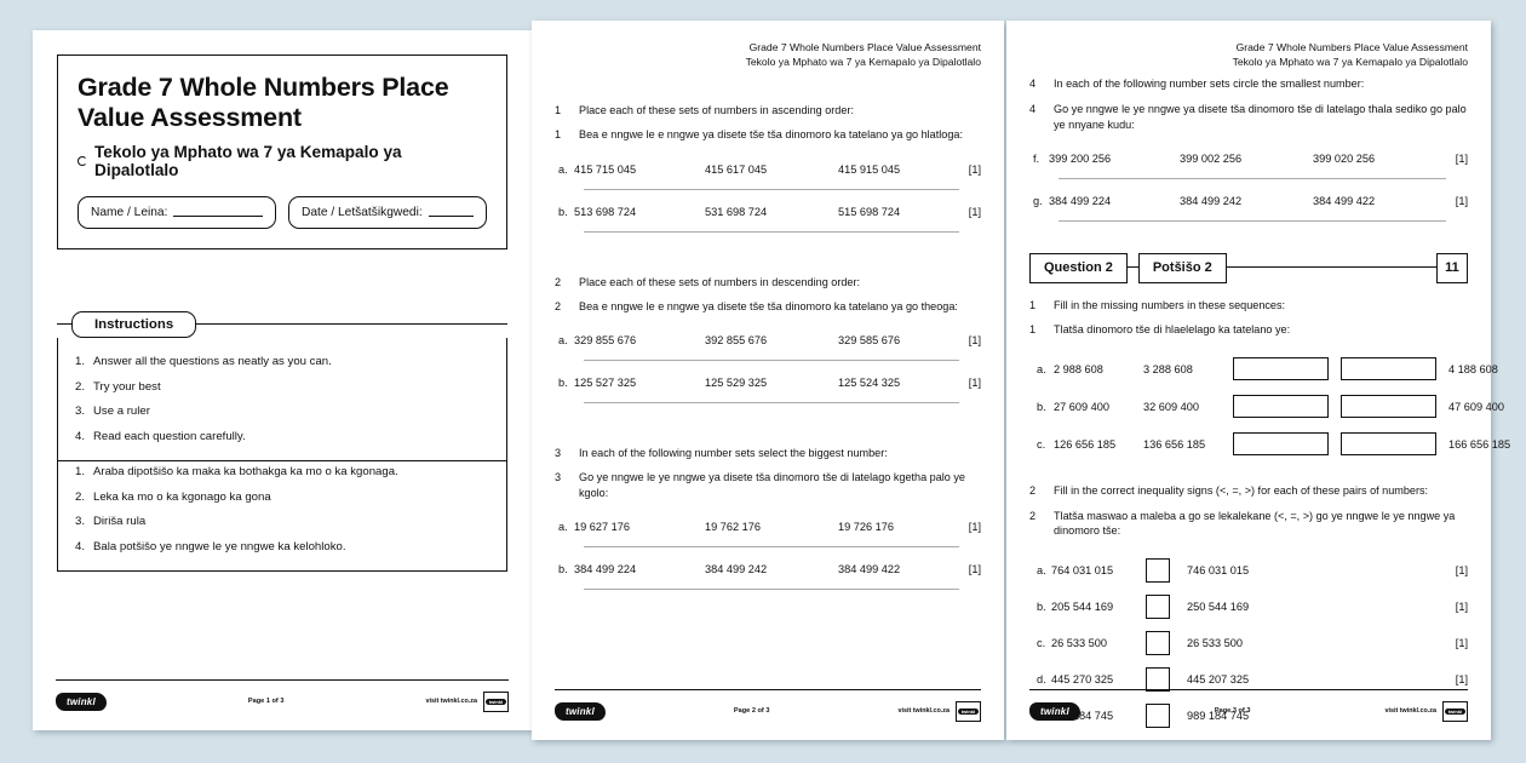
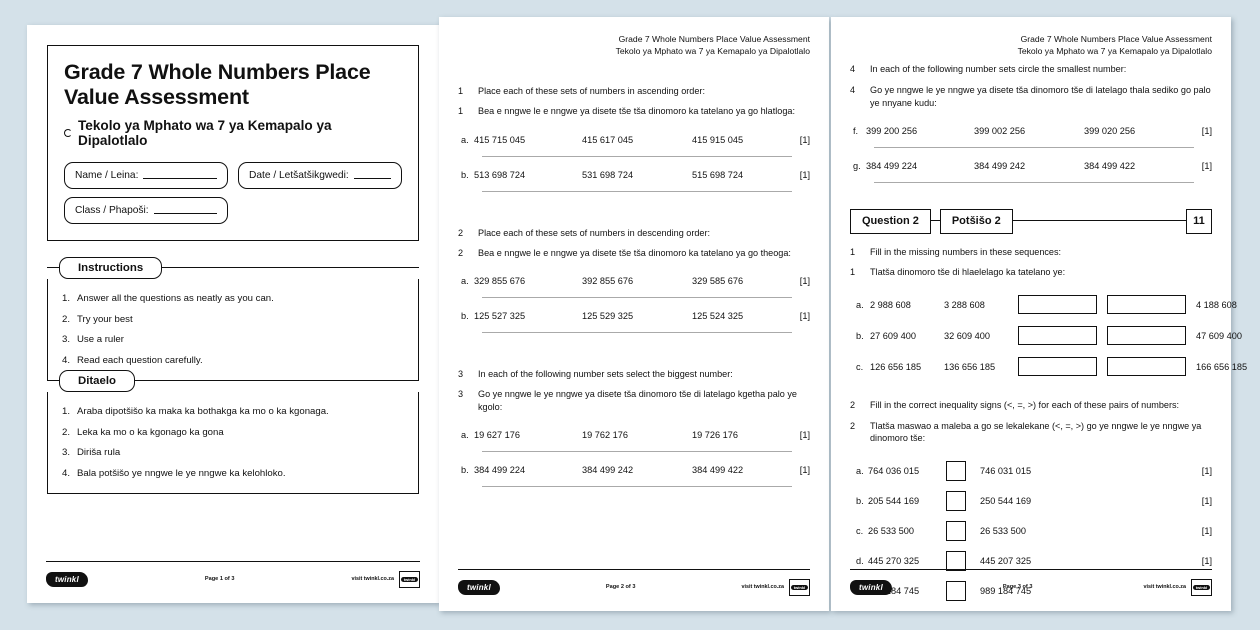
  Grade 7 Whole Numbers Place
  Value Assessment
  Tekolo ya Mphato wa 7 ya Kemapalo ya Dipalotlalo
  Name / Leina:
  Date / Letšatšikgwedi:
+ Class / Phapoši:
  Instructions
  1.
  Answer all the questions as neatly as you can.
  2.
  Try your best
  3.
  Use a ruler
  4.
  Read each question carefully.
+ Ditaelo
  1.
  Araba dipotšišo ka maka ka bothakga ka mo o ka kgonaga.
  2.
  Leka ka mo o ka kgonago ka gona
  3.
  Diriša rula
  4.
  Bala potšišo ye nngwe le ye nngwe ka kelohloko.
  twinkl
  Grade 7 Whole Numbers Place Value Assessment
  Tekolo ya Mphato wa 7 ya Kemapalo ya Dipalotlalo
  1
  Place each of these sets of numbers in ascending order:
  1
  Bea e nngwe le e nngwe ya disete tše tša dinomoro ka tatelano ya go hlatloga:
  a.
  415 715 045
  415 617 045
  415 915 045
  [1]
  b.
  513 698 724
  531 698 724
  515 698 724
  [1]
  2
  Place each of these sets of numbers in descending order:
  2
  Bea e nngwe le e nngwe ya disete tše tša dinomoro ka tatelano ya go theoga:
  a.
  329 855 676
  392 855 676
  329 585 676
  [1]
  b.
  125 527 325
  125 529 325
  125 524 325
  [1]
  3
  In each of the following number sets select the biggest number:
  3
  Go ye nngwe le ye nngwe ya disete tša dinomoro tše di latelago kgetha palo ye kgolo:
  a.
  19 627 176
  19 762 176
  19 726 176
  [1]
  b.
  384 499 224
  384 499 242
  384 499 422
  [1]
  twinkl
  Grade 7 Whole Numbers Place Value Assessment
  Tekolo ya Mphato wa 7 ya Kemapalo ya Dipalotlalo
  4
  In each of the following number sets circle the smallest number:
  4
  Go ye nngwe le ye nngwe ya disete tša dinomoro tše di latelago thala sediko go palo ye nnyane kudu:
  f.
  399 200 256
  399 002 256
  399 020 256
  [1]
  g.
  384 499 224
  384 499 242
  384 499 422
  [1]
  Question 2
  Potšišo 2
  11
  1
  Fill in the missing numbers in these sequences:
  1
  Tlatša dinomoro tše di hlaelelago ka tatelano ye:
  a.
  2 988 608
  3 288 608
  4 188 608
  b.
  27 609 400
  32 609 400
  47 609 400
  c.
  126 656 185
  136 656 185
  166 656 185
  2
  Fill in the correct inequality signs (<, =, >) for each of these pairs of numbers:
  2
  Tlatša maswao a maleba a go se lekalekane (<, =, >) go ye nngwe le ye nngwe ya dinomoro tše:
  a.
- 764 031 015
+ 764 036 015
  746 031 015
  [1]
  b.
  205 544 169
  250 544 169
  [1]
  c.
  26 533 500
  26 533 500
  [1]
  d.
  445 270 325
  445 207 325
  [1]
  989 184 745
  twinkl
